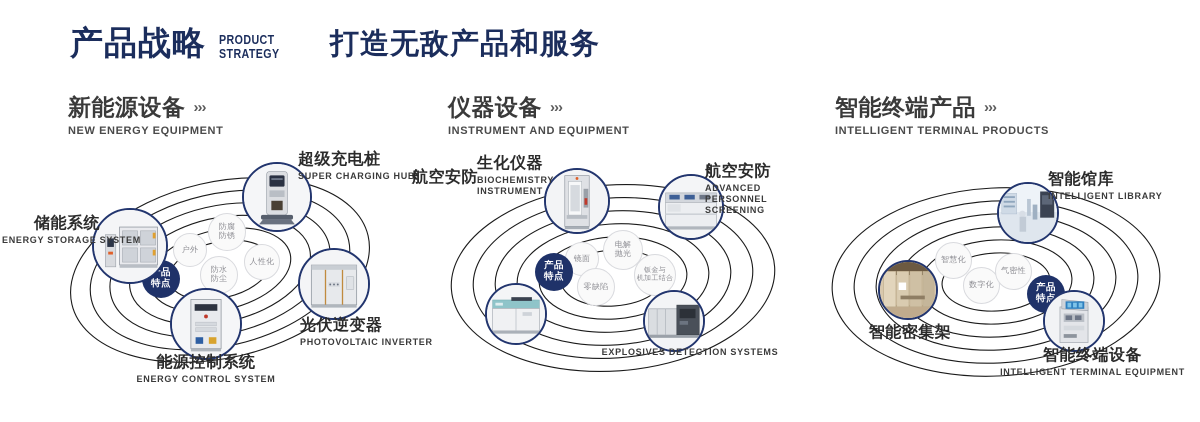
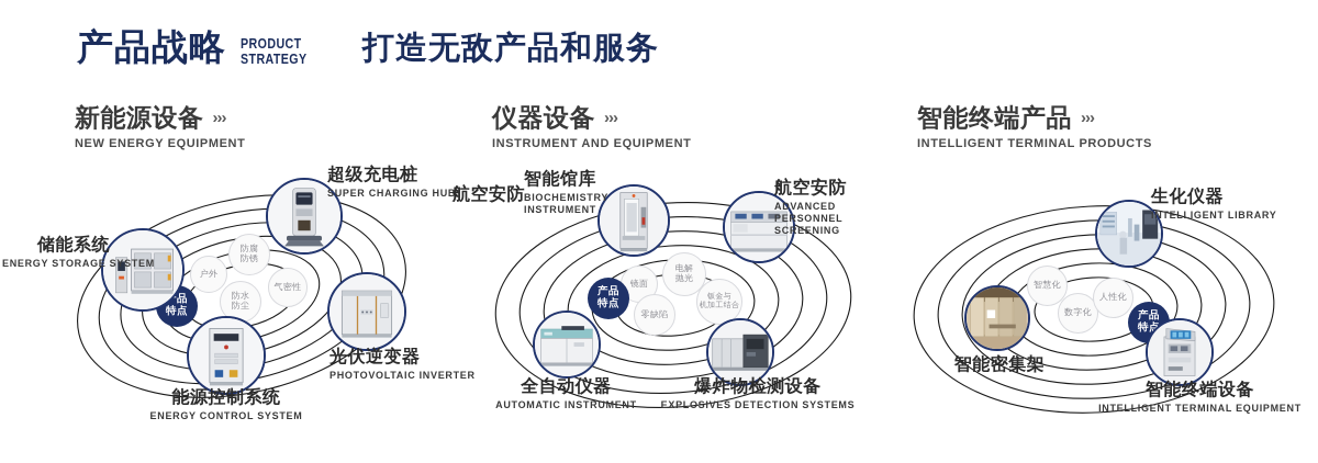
  产品战略
  PRODUCT
  STRATEGY
  打造无敌产品和服务
  新能源设备 ›››
  NEW ENERGY EQUIPMENT
  仪器设备 ›››
  INSTRUMENT AND EQUIPMENT
  智能终端产品 ›››
  INTELLIGENT TERMINAL PRODUCTS
  户外
  防腐
  防锈
  防水
  防尘
- 人性化
+ 气密性
  特点
  储能系统
  ENERGY STORAGE SYSTEM
  超级充电桩
  SUPER CHARGING HUB
  光伏逆变器
  PHOTOVOLTAIC INVERTER
  能源控制系统
  ENERGY CONTROL SYSTEM
  镜面
  电解
  抛光
  零缺陷
  产品
  特点
  航空安防
- 生化仪器
+ 智能馆库
  BIOCHEMISTRY INSTRUMENT
  航空安防
  ADVANCED PERSONNEL SCREENING
+ 全自动仪器
+ AUTOMATIC INSTRUMENT
+ 爆炸物检测设备
  EXPLOSIVES DETECTION SYSTEMS
  智慧化
  数字化
- 气密性
+ 人性化
  产品
- 智能馆库
+ 生化仪器
  INTELLIGENT LIBRARY
  智能密集架
  智能终端设备
  INTELLIGENT TERMINAL EQUIPMENT
